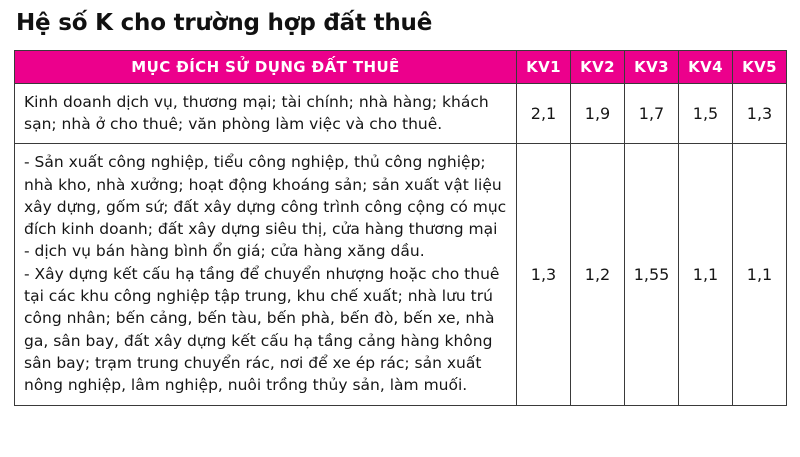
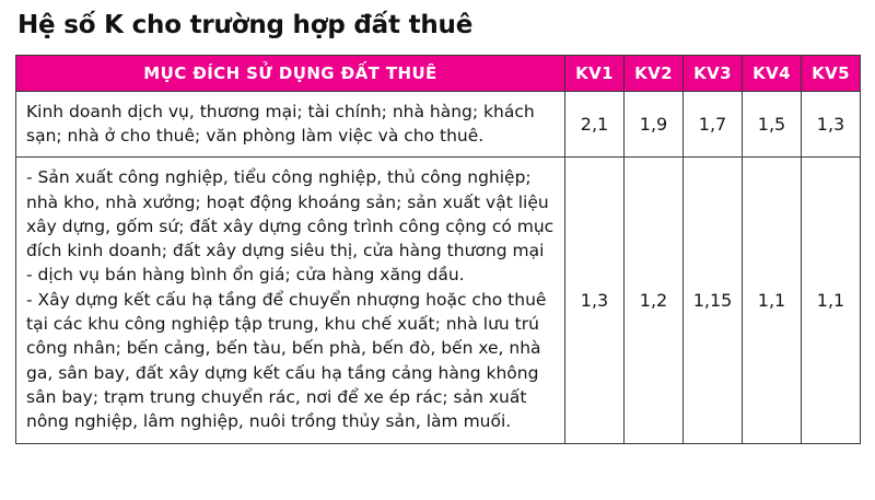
  Hệ số K cho trường hợp đất thuê
  MỤC ĐÍCH SỬ DỤNG ĐẤT THUÊ	KV1	KV2	KV3	KV4	KV5
  Kinh doanh dịch vụ, thương mại; tài chính; nhà hàng; khách sạn; nhà ở cho thuê; văn phòng làm việc và cho thuê.	2,1	1,9	1,7	1,5	1,3
- - Sản xuất công nghiệp, tiểu công nghiệp, thủ công nghiệp; nhà kho, nhà xưởng; hoạt động khoáng sản; sản xuất vật liệu xây dựng, gốm sứ; đất xây dựng công trình công cộng có mục đích kinh doanh; đất xây dựng siêu thị, cửa hàng thương mại - dịch vụ bán hàng bình ổn giá; cửa hàng xăng dầu. - Xây dựng kết cấu hạ tầng để chuyển nhượng hoặc cho thuê tại các khu công nghiệp tập trung, khu chế xuất; nhà lưu trú công nhân; bến cảng, bến tàu, bến phà, bến đò, bến xe, nhà ga, sân bay, đất xây dựng kết cấu hạ tầng cảng hàng không sân bay; trạm trung chuyển rác, nơi để xe ép rác; sản xuất nông nghiệp, lâm nghiệp, nuôi trồng thủy sản, làm muối.	1,3	1,2	1,55	1,1	1,1
+ - Sản xuất công nghiệp, tiểu công nghiệp, thủ công nghiệp; nhà kho, nhà xưởng; hoạt động khoáng sản; sản xuất vật liệu xây dựng, gốm sứ; đất xây dựng công trình công cộng có mục đích kinh doanh; đất xây dựng siêu thị, cửa hàng thương mại - dịch vụ bán hàng bình ổn giá; cửa hàng xăng dầu. - Xây dựng kết cấu hạ tầng để chuyển nhượng hoặc cho thuê tại các khu công nghiệp tập trung, khu chế xuất; nhà lưu trú công nhân; bến cảng, bến tàu, bến phà, bến đò, bến xe, nhà ga, sân bay, đất xây dựng kết cấu hạ tầng cảng hàng không sân bay; trạm trung chuyển rác, nơi để xe ép rác; sản xuất nông nghiệp, lâm nghiệp, nuôi trồng thủy sản, làm muối.	1,3	1,2	1,15	1,1	1,1
